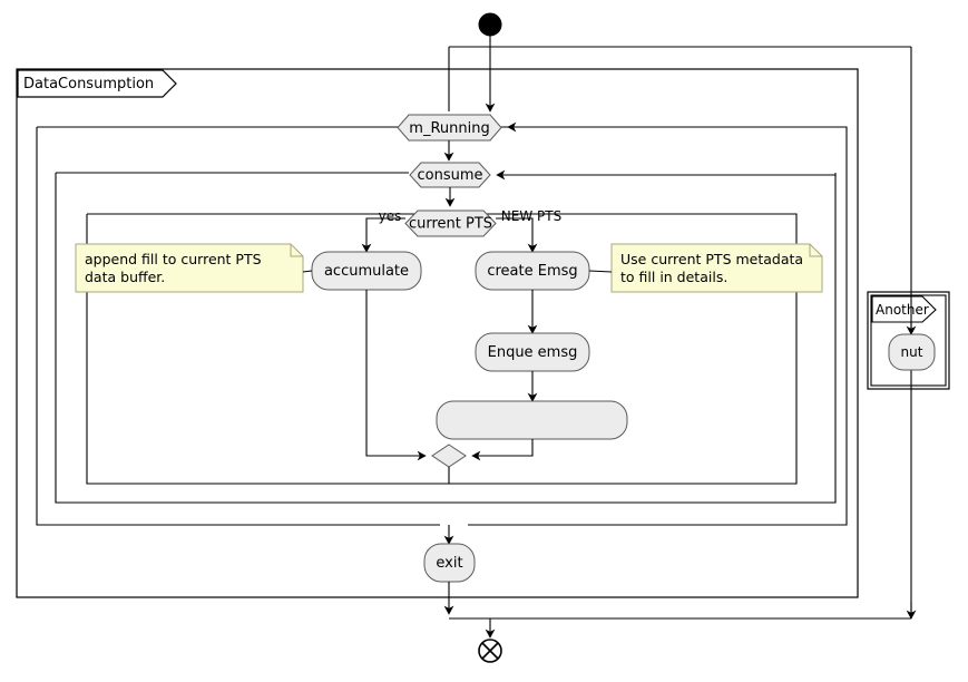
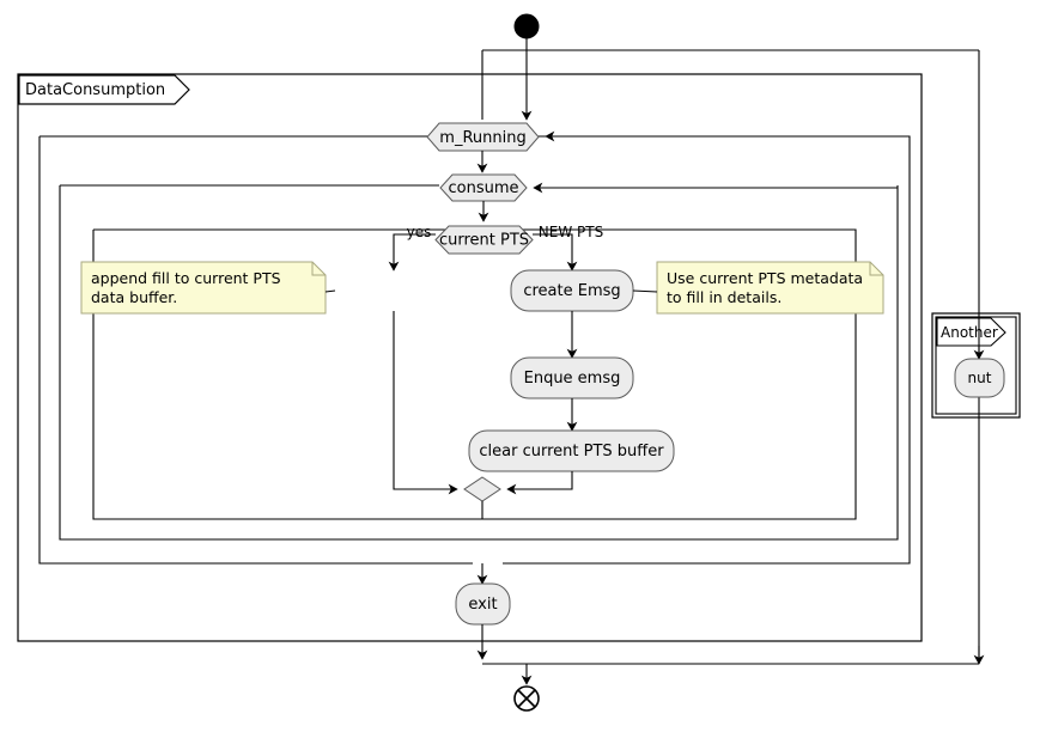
  DataConsumption
  Anoter
  m_Running
  consume
  current PTS
  yes
  NEW PTS
- accumulate
  append fill to current PTS
  data buffer.
  create Emsg
  Use current PTS metadata
  to fill in details.
  Enque emsg
+ clear current PTS buffer
  exit
  nut
